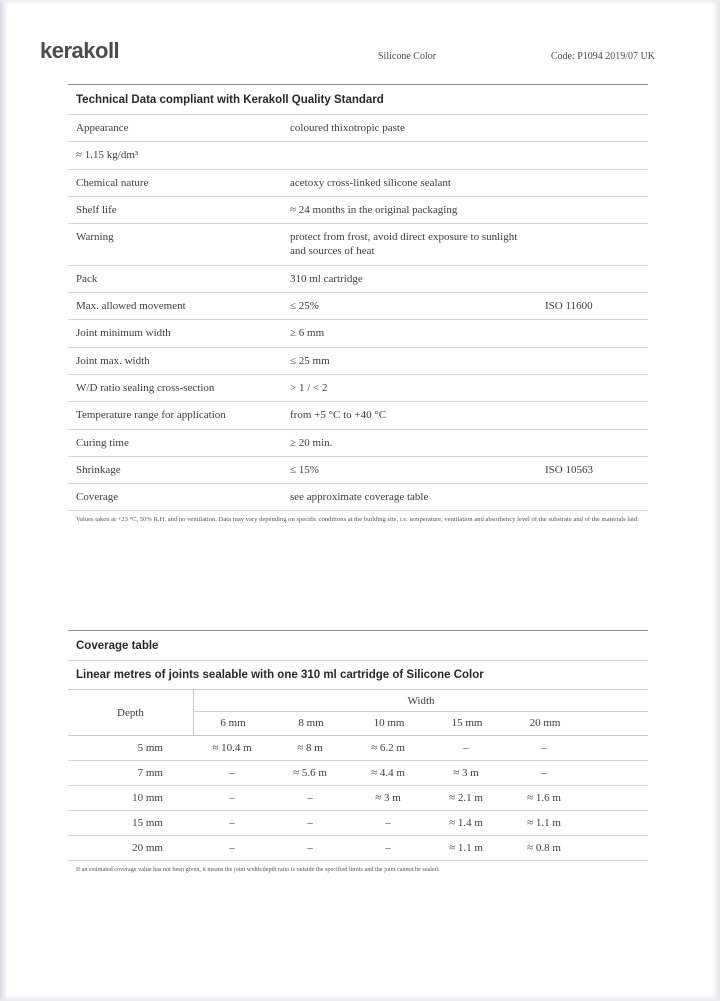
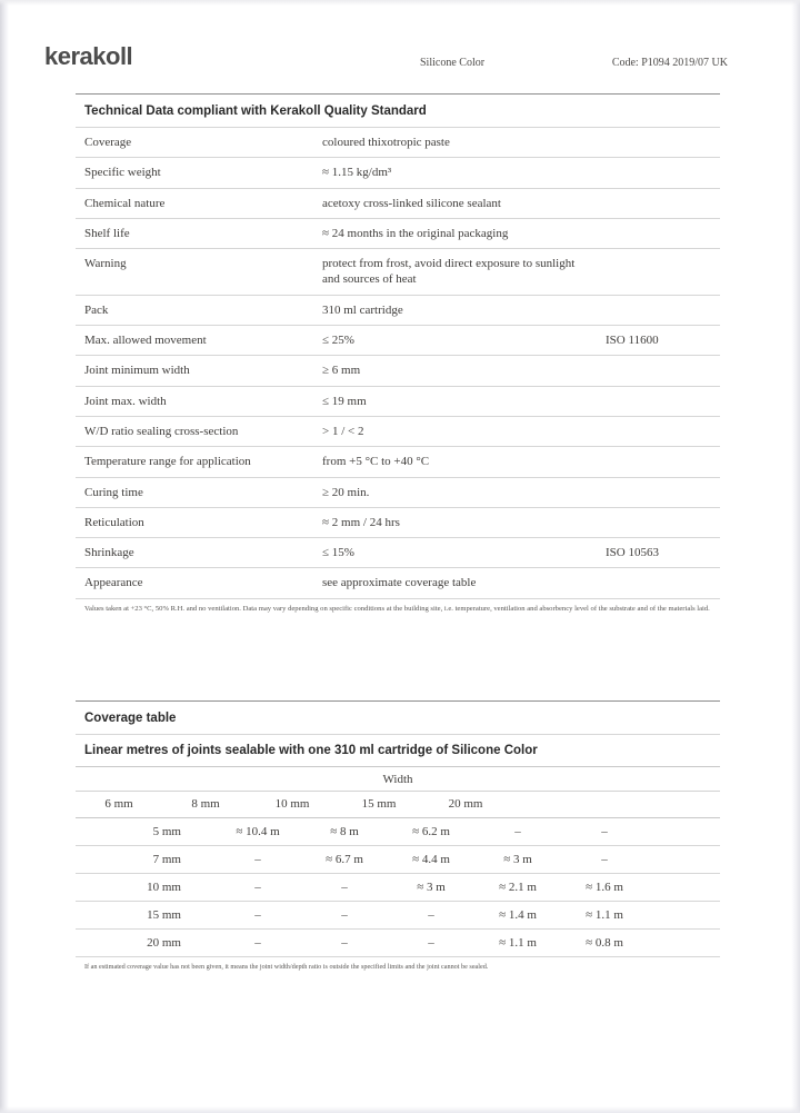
  kerakoll
  Silicone Color
  Code: P1094 2019/07 UK
  Technical Data compliant with Kerakoll Quality Standard
- Appearance
+ Coverage
  coloured thixotropic paste
+ Specific weight
  ≈ 1.15 kg/dm³
  Chemical nature
  acetoxy cross-linked silicone sealant
  Shelf life
  ≈ 24 months in the original packaging
  Warning
  protect from frost, avoid direct exposure to sunlight and sources of heat
  Pack
  310 ml cartridge
  Max. allowed movement
  ≤ 25%
  ISO 11600
  Joint minimum width
  ≥ 6 mm
  Joint max. width
- ≤ 25 mm
+ ≤ 19 mm
  W/D ratio sealing cross-section
  > 1 / < 2
  Temperature range for application
  from +5 °C to +40 °C
  Curing time
  ≥ 20 min.
+ Reticulation
+ ≈ 2 mm / 24 hrs
  Shrinkage
  ≤ 15%
  ISO 10563
- Coverage
+ Appearance
  see approximate coverage table
  Coverage table
  Linear metres of joints sealable with one 310 ml cartridge of Silicone Color
- Depth
  Width
  6 mm
  8 mm
  10 mm
  15 mm
  20 mm
  5 mm
  ≈ 10.4 m
  ≈ 8 m
  ≈ 6.2 m
  –
  –
  7 mm
  –
- ≈ 5.6 m
+ ≈ 6.7 m
  ≈ 4.4 m
  ≈ 3 m
  –
  10 mm
  –
  –
  ≈ 3 m
  ≈ 2.1 m
  ≈ 1.6 m
  15 mm
  –
  –
  –
  ≈ 1.4 m
  ≈ 1.1 m
  20 mm
  –
  –
  –
  ≈ 1.1 m
  ≈ 0.8 m
